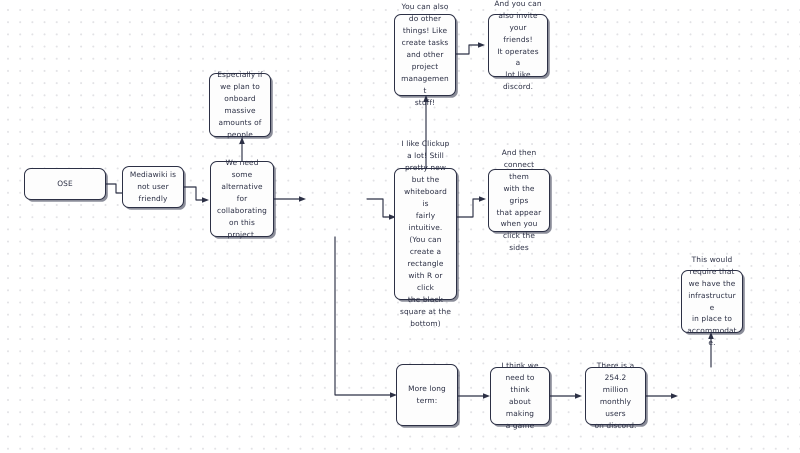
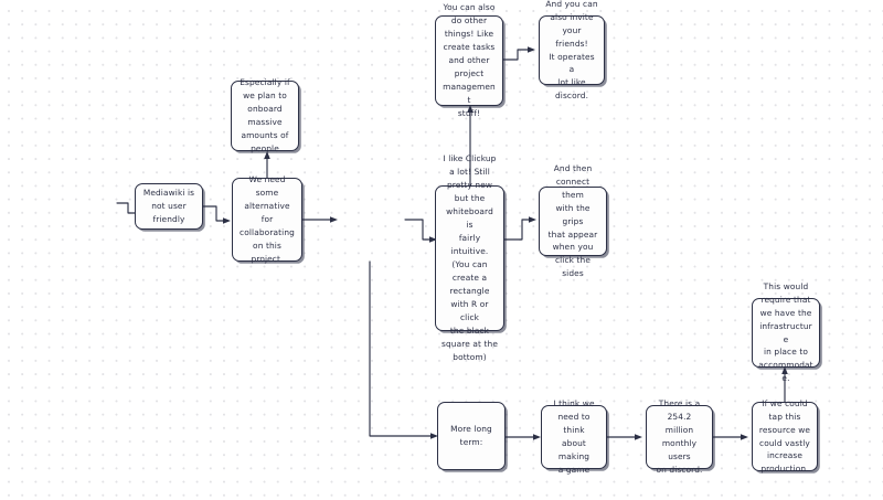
- OSE
  Mediawiki is
  not user
  friendly
  We need some
  alternative
  for
  collaborating
  on this
  project.
  Especially if
  we plan to
  onboard
  massive
  amounts of
  people
  I like Clickup
  a lot! Still
  pretty new
  but the
  whiteboard is
  fairly intuitive.
  (You can
  create a
  rectangle
  with R or click
  the black
  square at the
  bottom)
  And then
  connect them
  with the grips
  that appear
  when you
  click the sides
  You can also
  do other
  things! Like
  create tasks
  and other
  project
  management
  stuff!
  And you can
  also invite
  your friends!
  It operates a
  lot like
  discord.
  More long
  term:
  I think we
  need to think
  about making
  a game
  There is a
  254.2 million
  monthly users
  on discord.
+ If we could
+ tap this
+ resource we
+ could vastly
+ increase
+ production.
  This would
  require that
  we have the
  infrastructure
  in place to
  accommodate.
